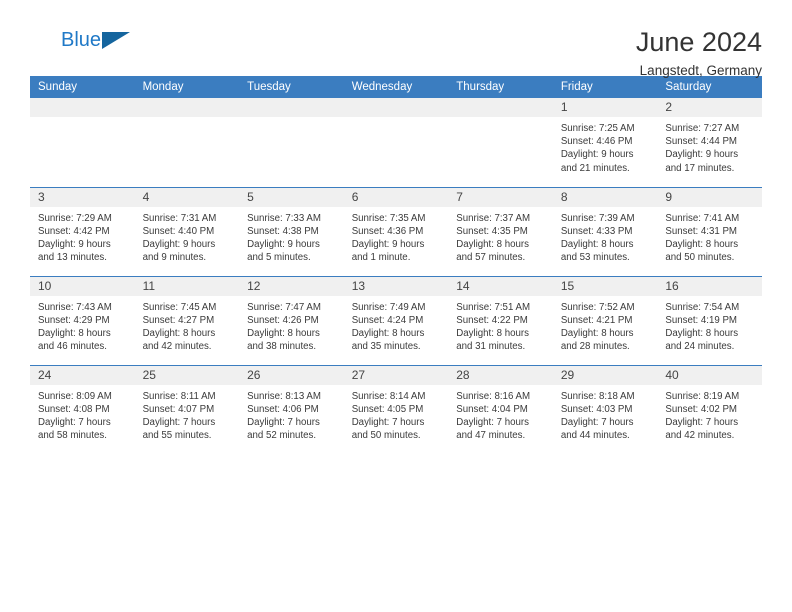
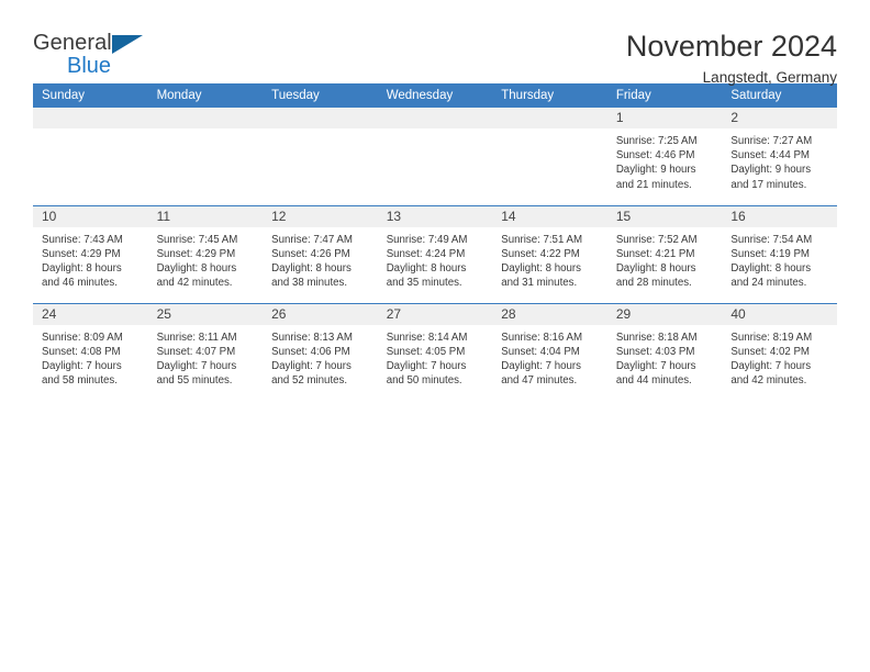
+ General
  Blue
- June 2024
+ November 2024
  Langstedt, Germany
  Sunday	Monday	Tuesday	Wednesday	Thursday	Friday	Saturday
  					1 Sunrise: 7:25 AM Sunset: 4:46 PM Daylight: 9 hours and 21 minutes.	2 Sunrise: 7:27 AM Sunset: 4:44 PM Daylight: 9 hours and 17 minutes.
- 3 Sunrise: 7:29 AM Sunset: 4:42 PM Daylight: 9 hours and 13 minutes.	4 Sunrise: 7:31 AM Sunset: 4:40 PM Daylight: 9 hours and 9 minutes.	5 Sunrise: 7:33 AM Sunset: 4:38 PM Daylight: 9 hours and 5 minutes.	6 Sunrise: 7:35 AM Sunset: 4:36 PM Daylight: 9 hours and 1 minute.	7 Sunrise: 7:37 AM Sunset: 4:35 PM Daylight: 8 hours and 57 minutes.	8 Sunrise: 7:39 AM Sunset: 4:33 PM Daylight: 8 hours and 53 minutes.	9 Sunrise: 7:41 AM Sunset: 4:31 PM Daylight: 8 hours and 50 minutes.
- 10 Sunrise: 7:43 AM Sunset: 4:29 PM Daylight: 8 hours and 46 minutes.	11 Sunrise: 7:45 AM Sunset: 4:27 PM Daylight: 8 hours and 42 minutes.	12 Sunrise: 7:47 AM Sunset: 4:26 PM Daylight: 8 hours and 38 minutes.	13 Sunrise: 7:49 AM Sunset: 4:24 PM Daylight: 8 hours and 35 minutes.	14 Sunrise: 7:51 AM Sunset: 4:22 PM Daylight: 8 hours and 31 minutes.	15 Sunrise: 7:52 AM Sunset: 4:21 PM Daylight: 8 hours and 28 minutes.	16 Sunrise: 7:54 AM Sunset: 4:19 PM Daylight: 8 hours and 24 minutes.
+ 10 Sunrise: 7:43 AM Sunset: 4:29 PM Daylight: 8 hours and 46 minutes.	11 Sunrise: 7:45 AM Sunset: 4:29 PM Daylight: 8 hours and 42 minutes.	12 Sunrise: 7:47 AM Sunset: 4:26 PM Daylight: 8 hours and 38 minutes.	13 Sunrise: 7:49 AM Sunset: 4:24 PM Daylight: 8 hours and 35 minutes.	14 Sunrise: 7:51 AM Sunset: 4:22 PM Daylight: 8 hours and 31 minutes.	15 Sunrise: 7:52 AM Sunset: 4:21 PM Daylight: 8 hours and 28 minutes.	16 Sunrise: 7:54 AM Sunset: 4:19 PM Daylight: 8 hours and 24 minutes.
  24 Sunrise: 8:09 AM Sunset: 4:08 PM Daylight: 7 hours and 58 minutes.	25 Sunrise: 8:11 AM Sunset: 4:07 PM Daylight: 7 hours and 55 minutes.	26 Sunrise: 8:13 AM Sunset: 4:06 PM Daylight: 7 hours and 52 minutes.	27 Sunrise: 8:14 AM Sunset: 4:05 PM Daylight: 7 hours and 50 minutes.	28 Sunrise: 8:16 AM Sunset: 4:04 PM Daylight: 7 hours and 47 minutes.	29 Sunrise: 8:18 AM Sunset: 4:03 PM Daylight: 7 hours and 44 minutes.	40 Sunrise: 8:19 AM Sunset: 4:02 PM Daylight: 7 hours and 42 minutes.
